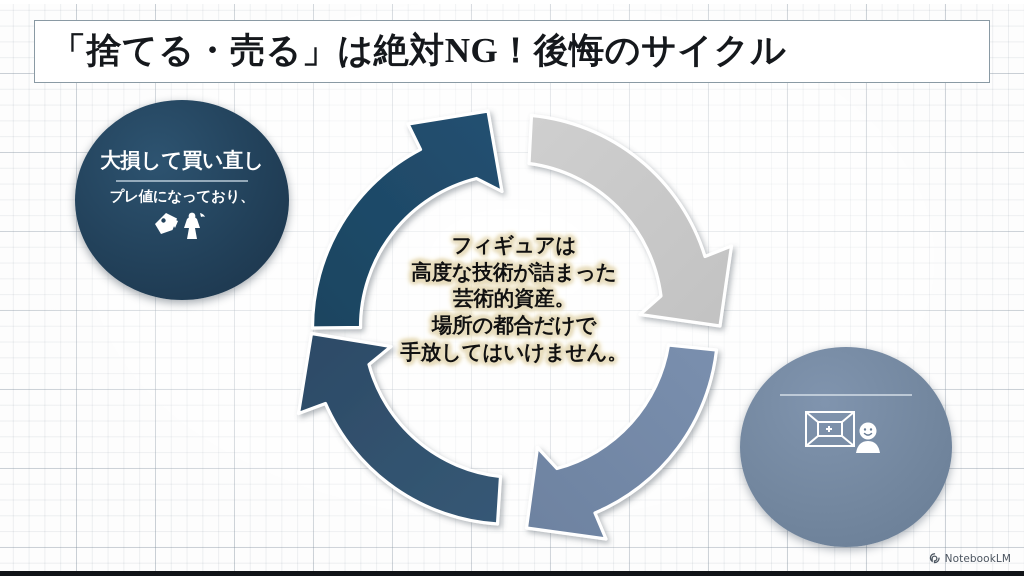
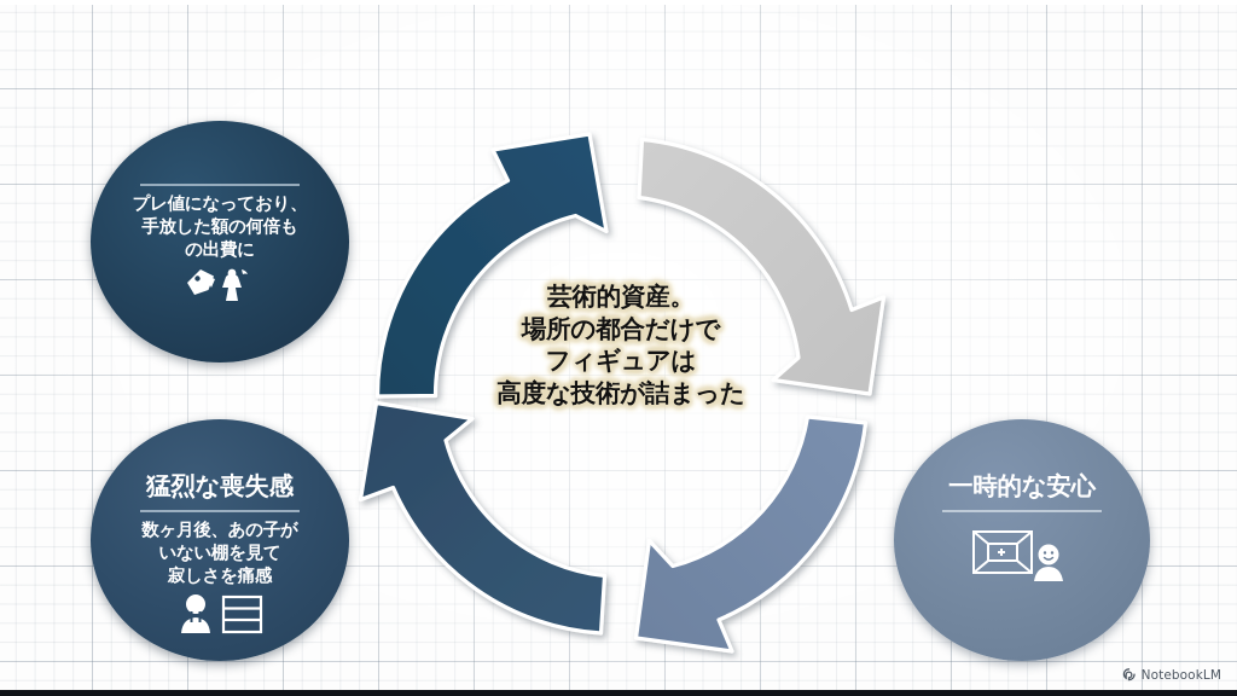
- 「捨てる・売る」は絶対NG！後悔のサイクル
- フィギュアは
+ 芸術的資産。
- 高度な技術が詰まった
+ 場所の都合だけで
- 芸術的資産。
+ フィギュアは
- 場所の都合だけで
+ 高度な技術が詰まった
- 手放してはいけません。
- 大損して買い直し
  プレ値になっており、
+ 手放した額の何倍も
+ の出費に
+ 猛烈な喪失感
+ 数ヶ月後、あの子が
+ いない棚を見て
+ 寂しさを痛感
+ 一時的な安心
  NotebookLM
